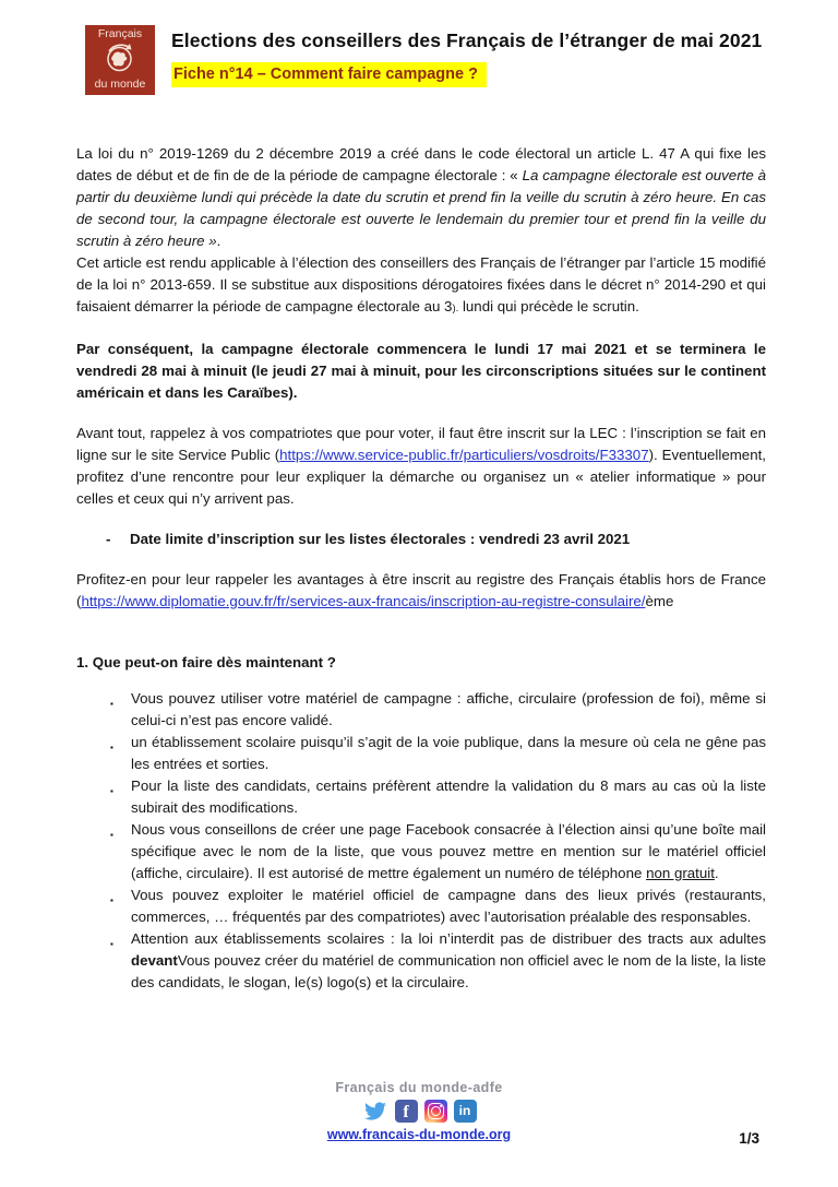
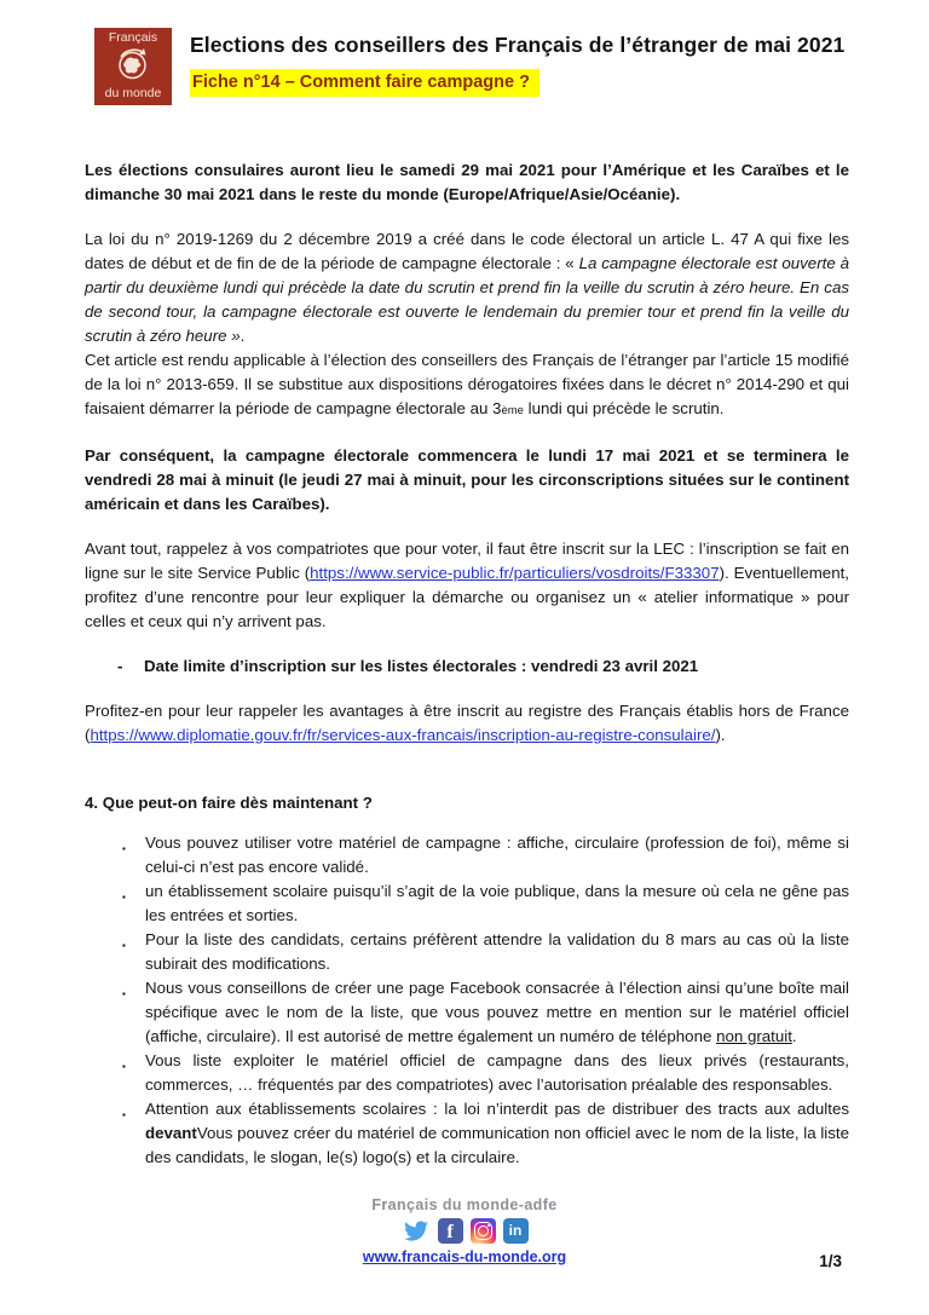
  Français
  du monde
  Elections des conseillers des Français de l’étranger de mai 2021
  Fiche n°14 – Comment faire campagne ?
+ Les élections consulaires auront lieu le samedi 29 mai 2021 pour l’Amérique et les Caraïbes et le dimanche 30 mai 2021 dans le reste du monde (Europe/Afrique/Asie/Océanie).
  La loi du n° 2019-1269 du 2 décembre 2019 a créé dans le code électoral un article L. 47 A qui fixe les dates de début et de fin de de la période de campagne électorale : « La campagne électorale est ouverte à partir du deuxième lundi qui précède la date du scrutin et prend fin la veille du scrutin à zéro heure. En cas de second tour, la campagne électorale est ouverte le lendemain du premier tour et prend fin la veille du scrutin à zéro heure ».
- Cet article est rendu applicable à l’élection des conseillers des Français de l’étranger par l’article 15 modifié de la loi n° 2013-659. Il se substitue aux dispositions dérogatoires fixées dans le décret n° 2014-290 et qui faisaient démarrer la période de campagne électorale au 3). lundi qui précède le scrutin.
+ Cet article est rendu applicable à l’élection des conseillers des Français de l’étranger par l’article 15 modifié de la loi n° 2013-659. Il se substitue aux dispositions dérogatoires fixées dans le décret n° 2014-290 et qui faisaient démarrer la période de campagne électorale au 3ème lundi qui précède le scrutin.
  Par conséquent, la campagne électorale commencera le lundi 17 mai 2021 et se terminera le vendredi 28 mai à minuit (le jeudi 27 mai à minuit, pour les circonscriptions situées sur le continent américain et dans les Caraïbes).
  Avant tout, rappelez à vos compatriotes que pour voter, il faut être inscrit sur la LEC : l’inscription se fait en ligne sur le site Service Public (https://www.service-public.fr/particuliers/vosdroits/F33307). Eventuellement, profitez d’une rencontre pour leur expliquer la démarche ou organisez un « atelier informatique » pour celles et ceux qui n’y arrivent pas.
  -
  Date limite d’inscription sur les listes électorales : vendredi 23 avril 2021
- Profitez-en pour leur rappeler les avantages à être inscrit au registre des Français établis hors de France (https://www.diplomatie.gouv.fr/fr/services-aux-francais/inscription-au-registre-consulaire/ème
+ Profitez-en pour leur rappeler les avantages à être inscrit au registre des Français établis hors de France (https://www.diplomatie.gouv.fr/fr/services-aux-francais/inscription-au-registre-consulaire/).
- 1. Que peut-on faire dès maintenant ?
+ 4. Que peut-on faire dès maintenant ?
  ▪
  Vous pouvez utiliser votre matériel de campagne : affiche, circulaire (profession de foi), même si celui-ci n’est pas encore validé.
  ▪
  un établissement scolaire puisqu’il s’agit de la voie publique, dans la mesure où cela ne gêne pas les entrées et sorties.
  ▪
  Pour la liste des candidats, certains préfèrent attendre la validation du 8 mars au cas où la liste subirait des modifications.
  ▪
  Nous vous conseillons de créer une page Facebook consacrée à l’élection ainsi qu’une boîte mail spécifique avec le nom de la liste, que vous pouvez mettre en mention sur le matériel officiel (affiche, circulaire). Il est autorisé de mettre également un numéro de téléphone non gratuit.
  ▪
- Vous pouvez exploiter le matériel officiel de campagne dans des lieux privés (restaurants, commerces, … fréquentés par des compatriotes) avec l’autorisation préalable des responsables.
+ Vous liste exploiter le matériel officiel de campagne dans des lieux privés (restaurants, commerces, … fréquentés par des compatriotes) avec l’autorisation préalable des responsables.
  ▪
  Attention aux établissements scolaires : la loi n’interdit pas de distribuer des tracts aux adultes devantVous pouvez créer du matériel de communication non officiel avec le nom de la liste, la liste des candidats, le slogan, le(s) logo(s) et la circulaire.
  Français du monde-adfe
  www.francais-du-monde.org
  1/3
